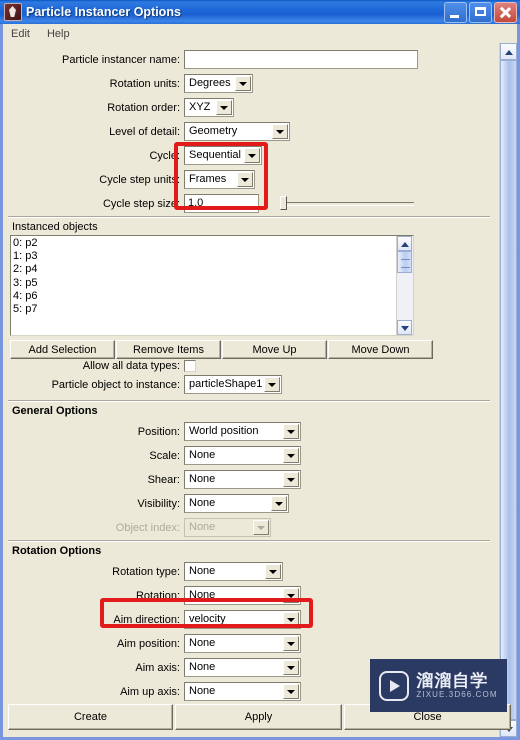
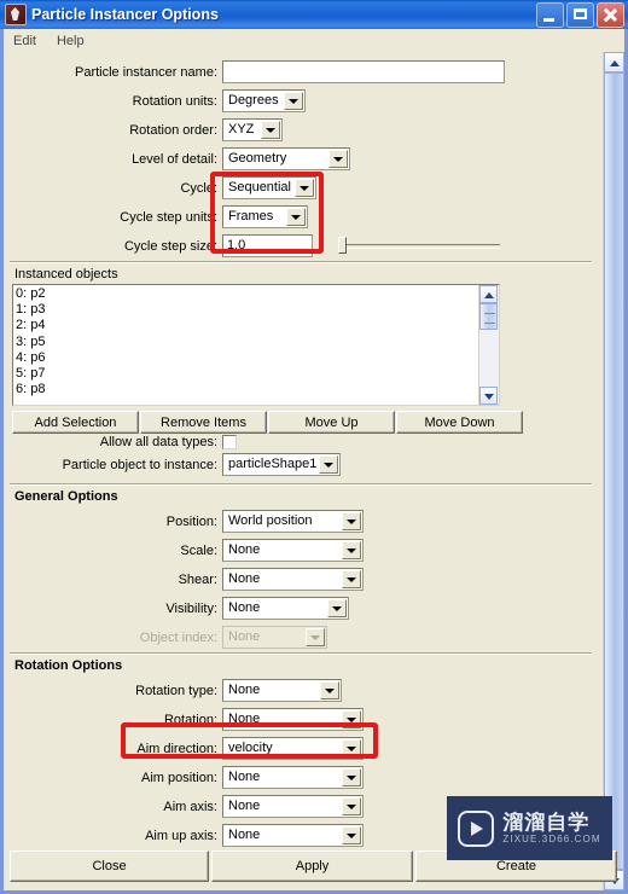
  Particle Instancer Options
  Edit
  Help
  Particle instancer name:
  Rotation units:
  Degrees
  Rotation order:
  XYZ
  Level of detail:
  Geometry
  Cycle:
  Sequential
  Cycle step units:
  Frames
  Cycle step size:
  1.0
  Instanced objects
  0: p2
  1: p3
  2: p4
  3: p5
  4: p6
  5: p7
+ 6: p8
  Add Selection
  Remove Items
  Move Up
  Move Down
  Allow all data types:
  Particle object to instance:
  particleShape1
  General Options
  Position:
  World position
  Scale:
  None
  Shear:
  None
  Visibility:
  None
  Object index:
  None
  Rotation Options
  Rotation type:
  None
  Rotation:
  None
  Aim direction:
  velocity
  Aim position:
  None
  Aim axis:
  None
  Aim up axis:
  None
- Create
+ Close
  Apply
- Close
+ Create
  溜溜自学
  ZIXUE.3D66.COM
